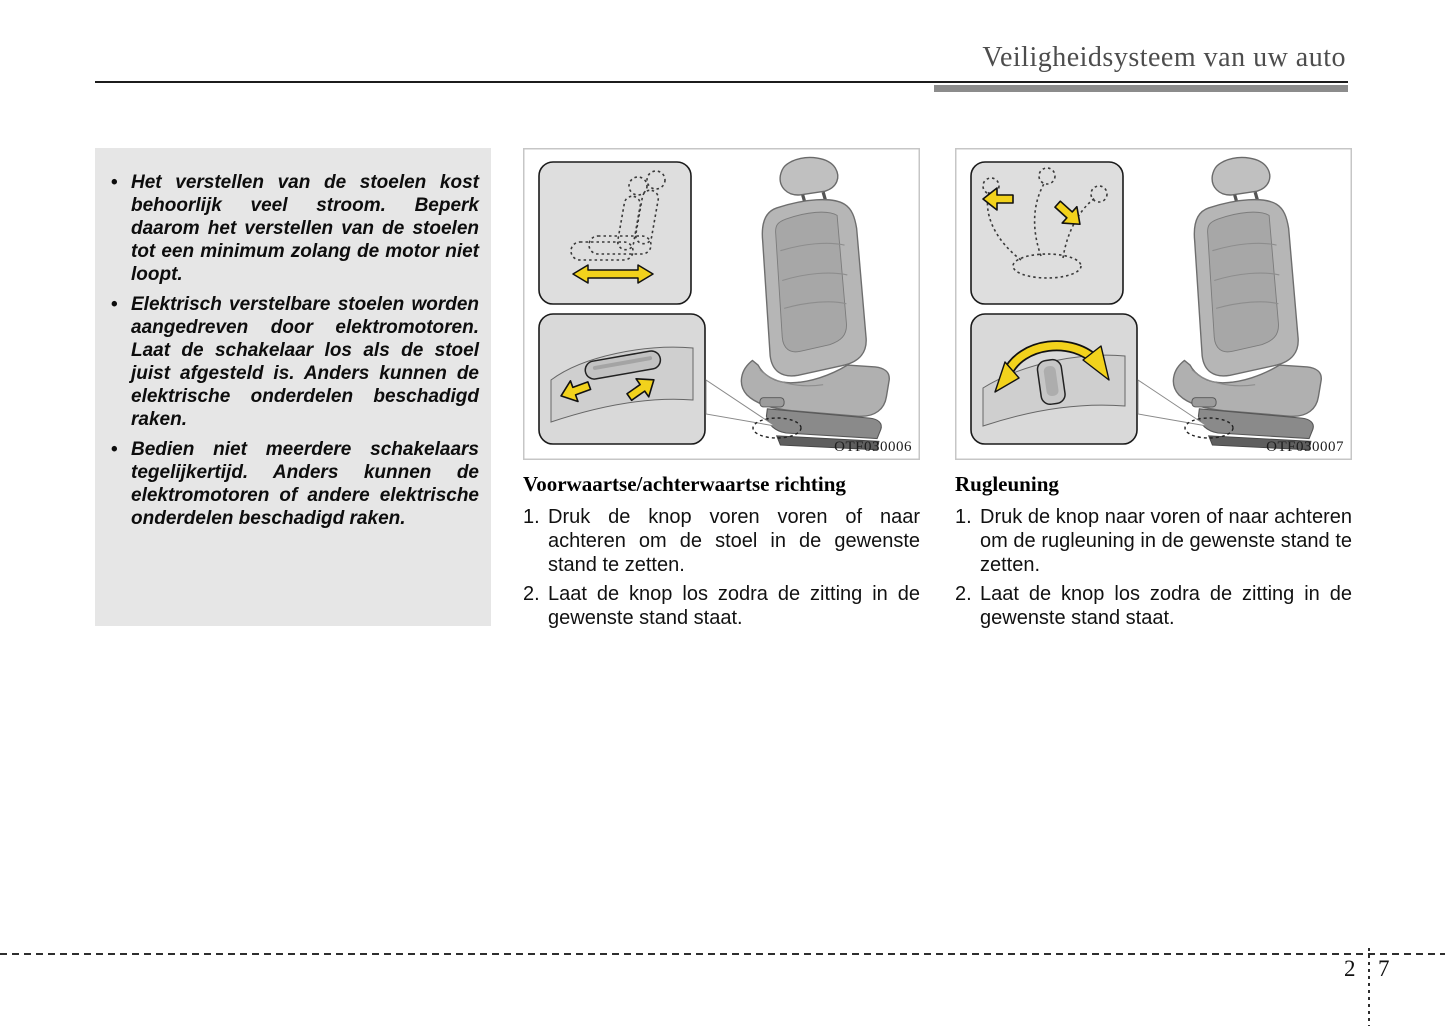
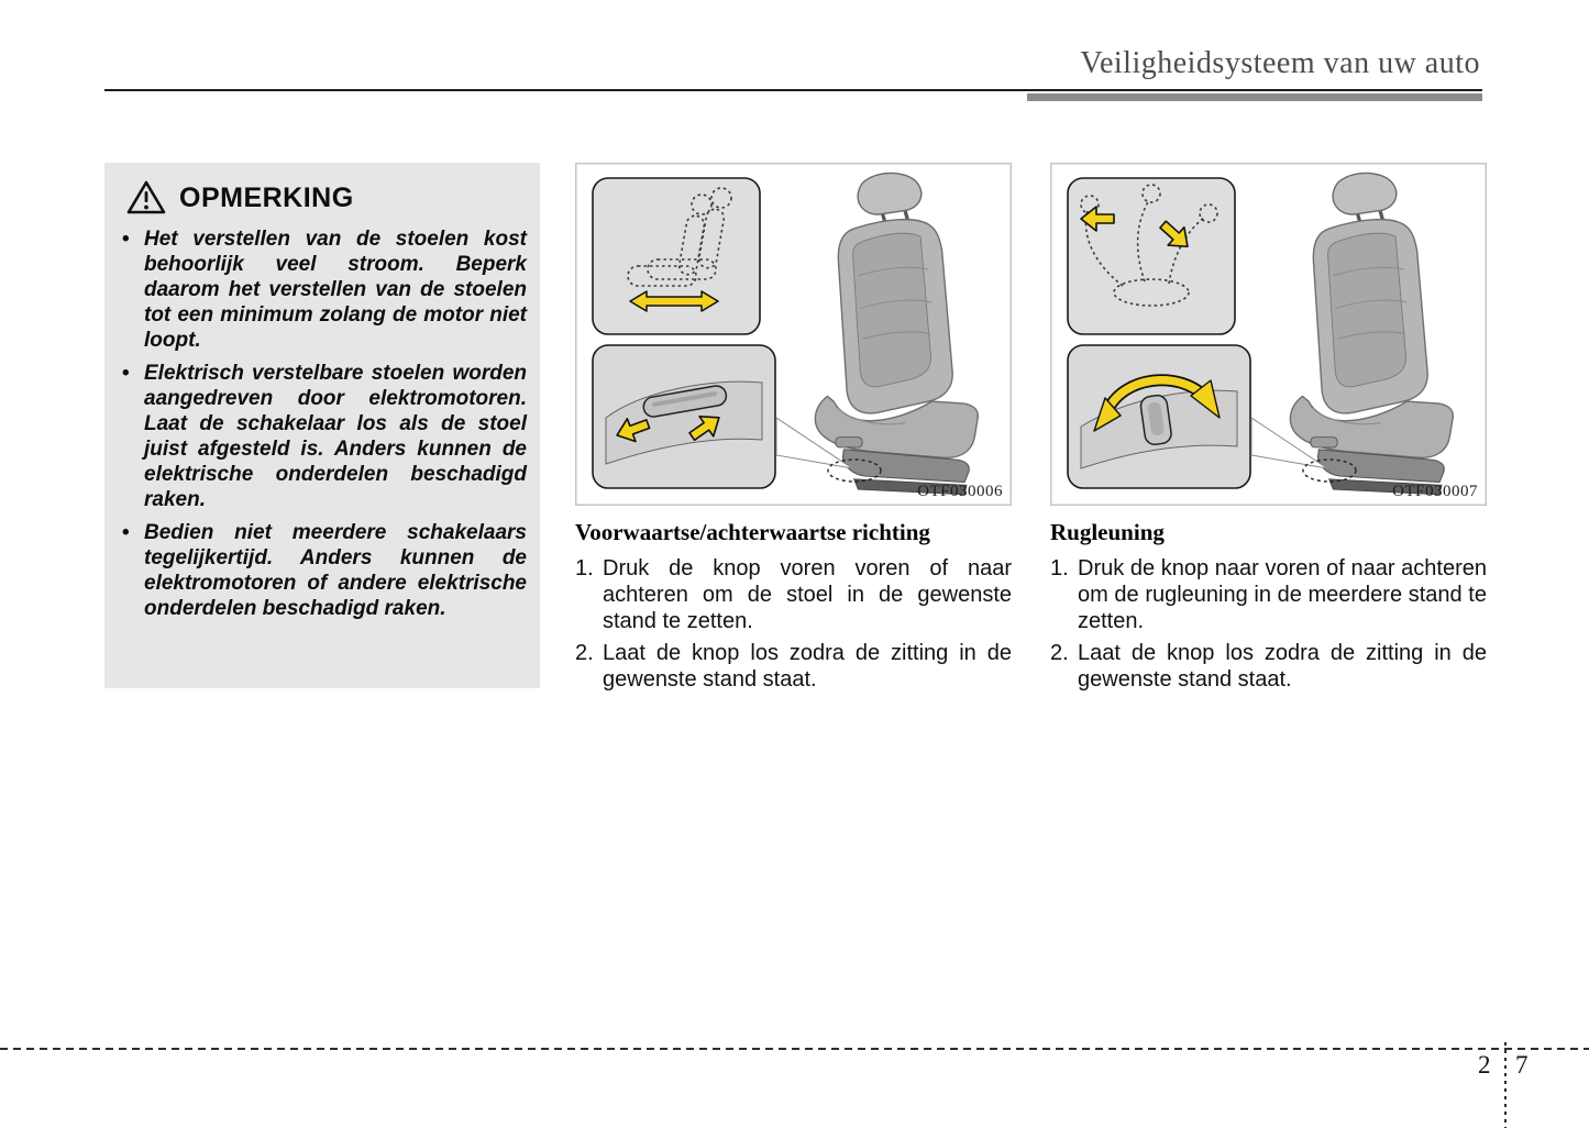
  Veiligheidsysteem van uw auto
+ OPMERKING
  •
  Het verstellen van de stoelen kost behoorlijk veel stroom. Beperk daarom het verstellen van de stoelen tot een minimum zolang de motor niet loopt.
  •
  Elektrisch verstelbare stoelen worden aangedreven door elektromotoren. Laat de schakelaar los als de stoel juist afgesteld is. Anders kunnen de elektrische onderdelen beschadigd raken.
  •
  Bedien niet meerdere schakelaars tegelijkertijd. Anders kunnen de elektromotoren of andere elektrische onderdelen beschadigd raken.
  OTF030006
  Voorwaartse/achterwaartse richting
  1.
  Druk de knop voren voren of naar achteren om de stoel in de gewenste stand te zetten.
  2.
  Laat de knop los zodra de zitting in de gewenste stand staat.
  OTF030007
  Rugleuning
  1.
- Druk de knop naar voren of naar achteren om de rugleuning in de gewenste stand te zetten.
+ Druk de knop naar voren of naar achteren om de rugleuning in de meerdere stand te zetten.
  2.
  Laat de knop los zodra de zitting in de gewenste stand staat.
  2
  7
